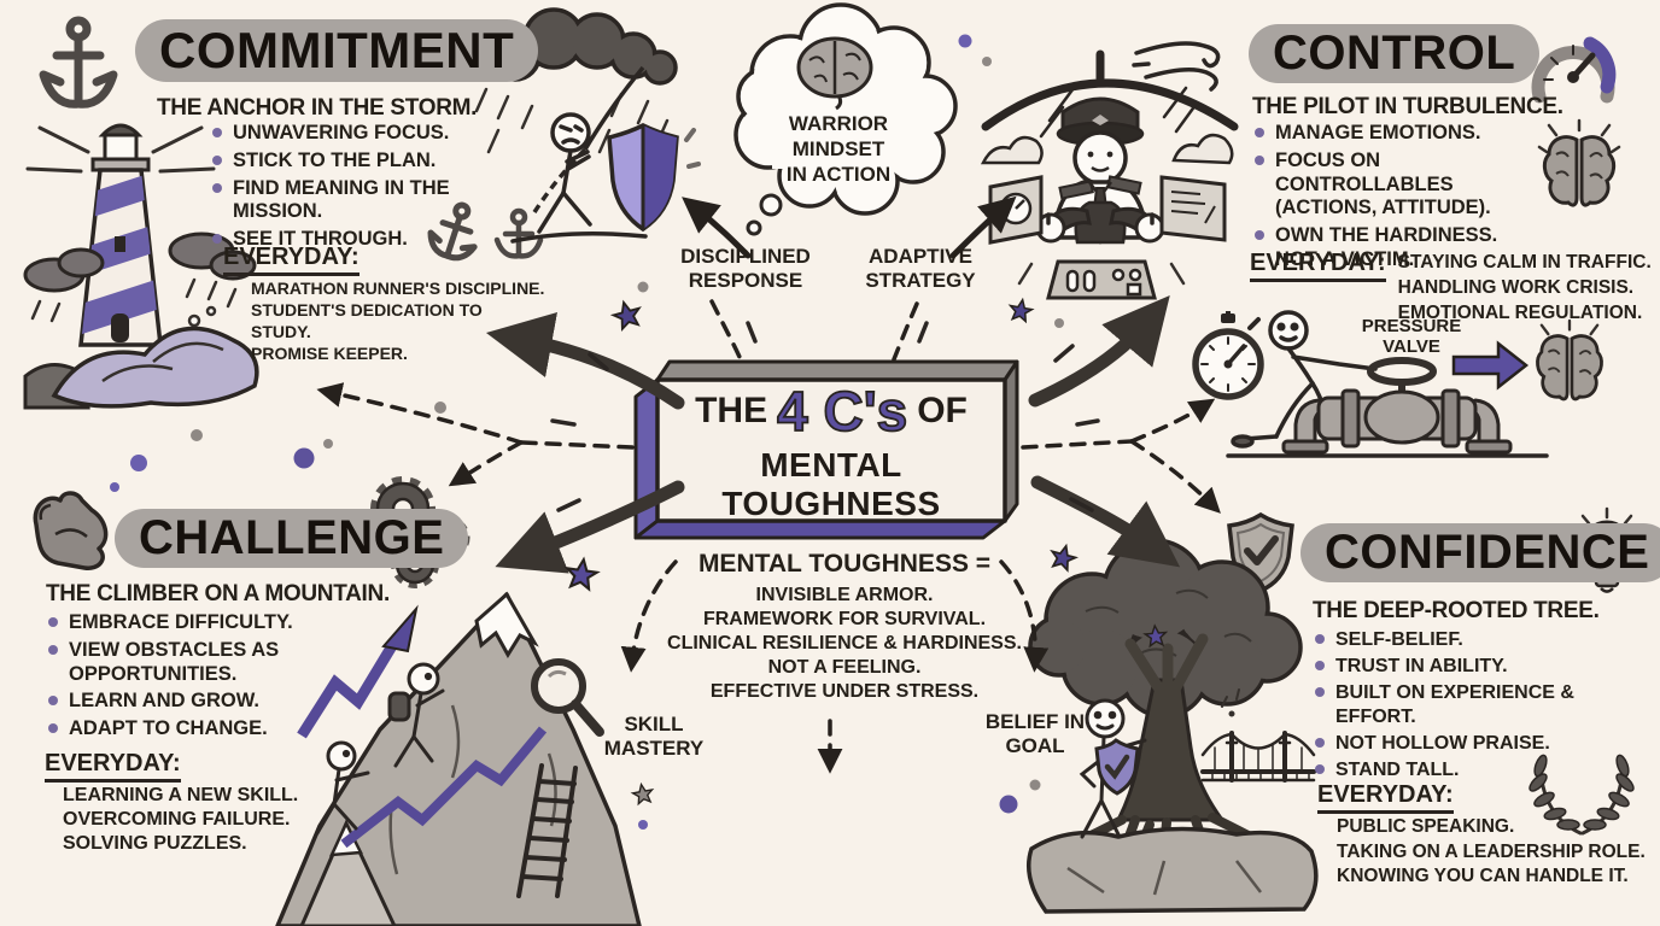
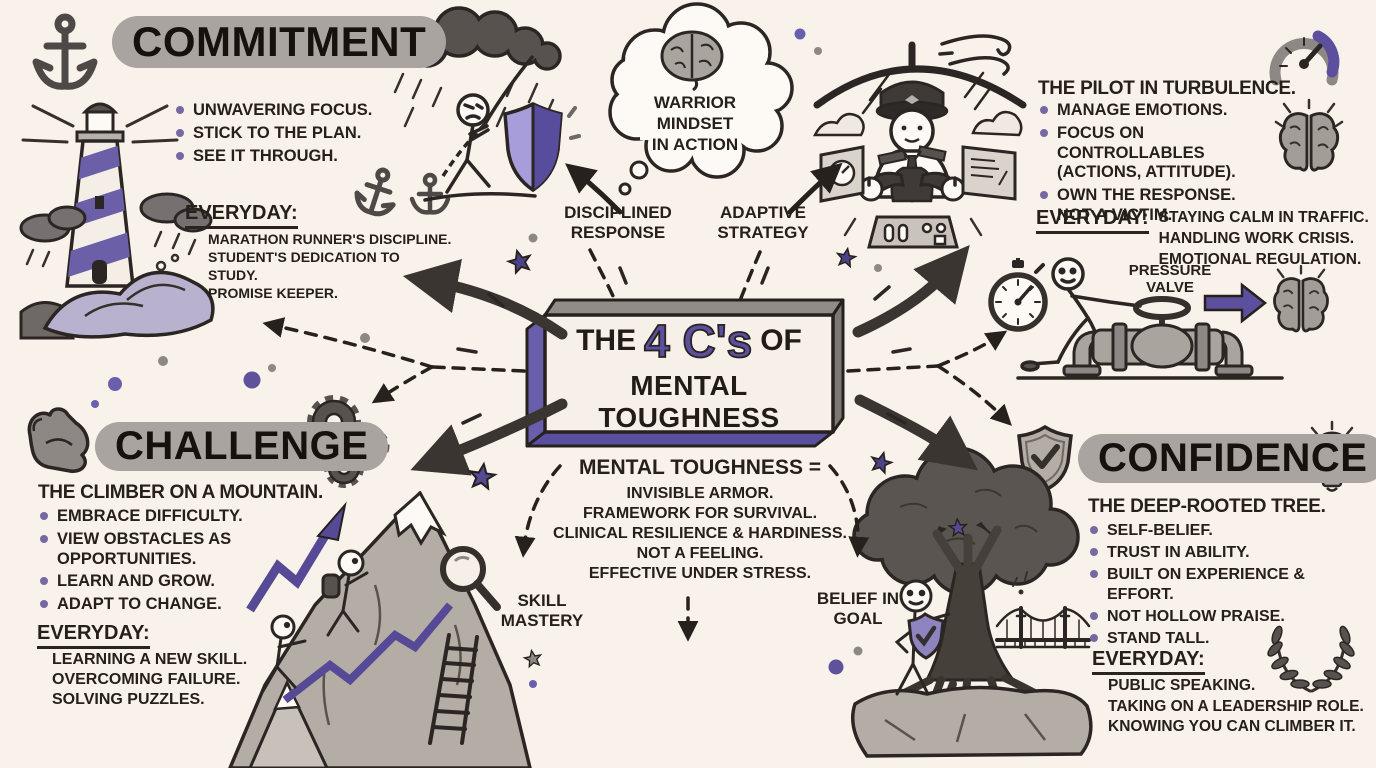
  COMMITMENT
- THE ANCHOR IN THE STORM.
  UNWAVERING FOCUS.
  STICK TO THE PLAN.
- FIND MEANING IN THE MISSION.
  SEE IT THROUGH.
  EVERYDAY:
  MARATHON RUNNER'S DISCIPLINE.
  STUDENT'S DEDICATION TO STUDY.
  PROMISE KEEPER.
- CONTROL
  THE PILOT IN TURBULENCE.
  MANAGE EMOTIONS.
  FOCUS ON CONTROLLABLES (ACTIONS, ATTITUDE).
- OWN THE HARDINESS. NOT A VICTIM.
+ OWN THE RESPONSE. NOT A VICTIM.
  EVERYDAY:
  STAYING CALM IN TRAFFIC.
  HANDLING WORK CRISIS.
  EMOTIONAL REGULATION.
  CHALLENGE
  THE CLIMBER ON A MOUNTAIN.
  EMBRACE DIFFICULTY.
  VIEW OBSTACLES AS OPPORTUNITIES.
  LEARN AND GROW.
  ADAPT TO CHANGE.
  EVERYDAY:
  LEARNING A NEW SKILL.
  OVERCOMING FAILURE.
  SOLVING PUZZLES.
  CONFIDENCE
  THE DEEP-ROOTED TREE.
  SELF-BELIEF.
  TRUST IN ABILITY.
  BUILT ON EXPERIENCE & EFFORT.
  NOT HOLLOW PRAISE.
  STAND TALL.
  EVERYDAY:
  PUBLIC SPEAKING.
  TAKING ON A LEADERSHIP ROLE.
- KNOWING YOU CAN HANDLE IT.
+ KNOWING YOU CAN CLIMBER IT.
  WARRIOR
  MINDSET
  IN ACTION
  DISCIPLINED RESPONSE
  ADAPTIVE STRATEGY
  PRESSURE VALVE
  SKILL MASTERY
  BELIEF IN GOAL
  THE
  4 C's
  OF
  MENTAL TOUGHNESS
  MENTAL TOUGHNESS =
  INVISIBLE ARMOR.
  FRAMEWORK FOR SURVIVAL.
  CLINICAL RESILIENCE & HARDINESS.
  NOT A FEELING.
  EFFECTIVE UNDER STRESS.
